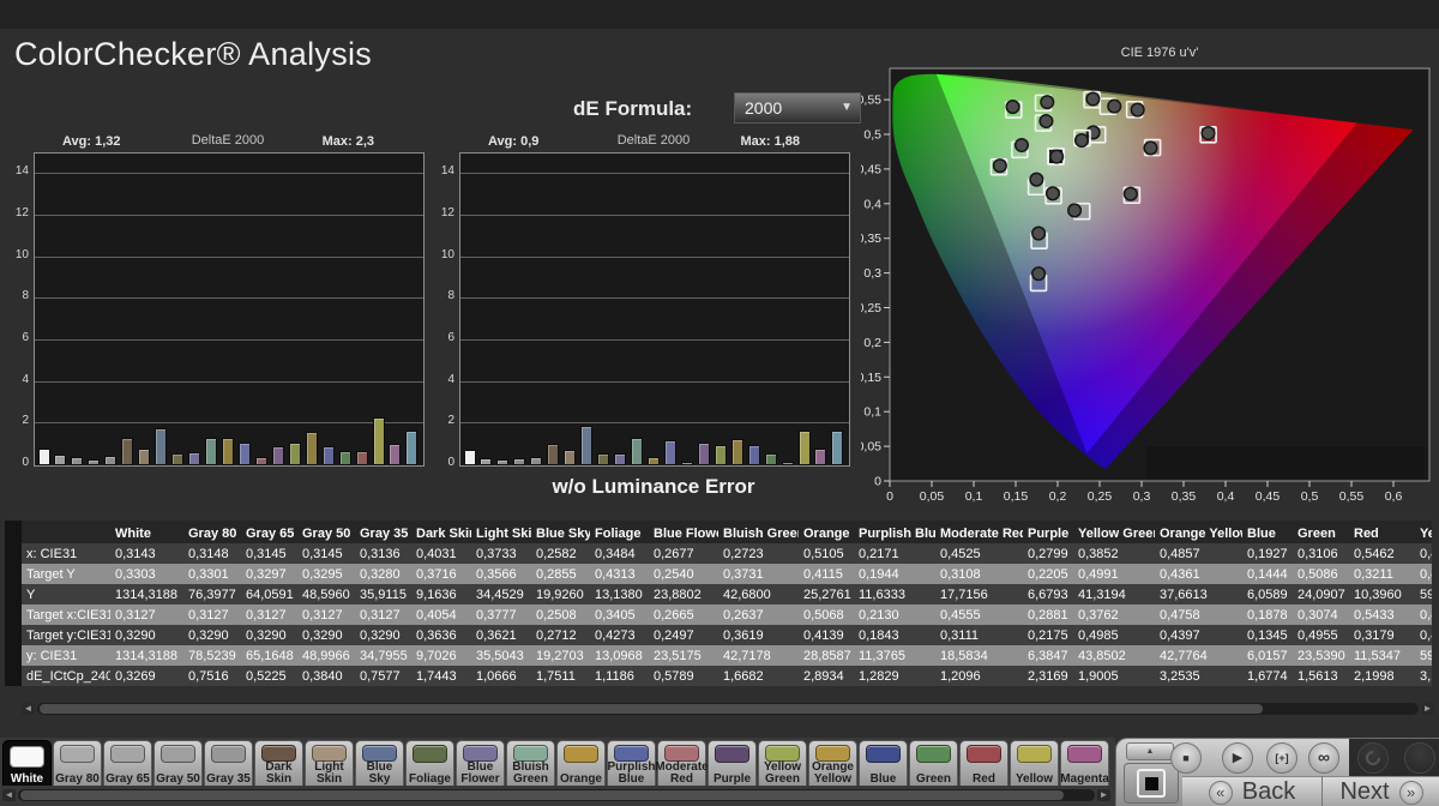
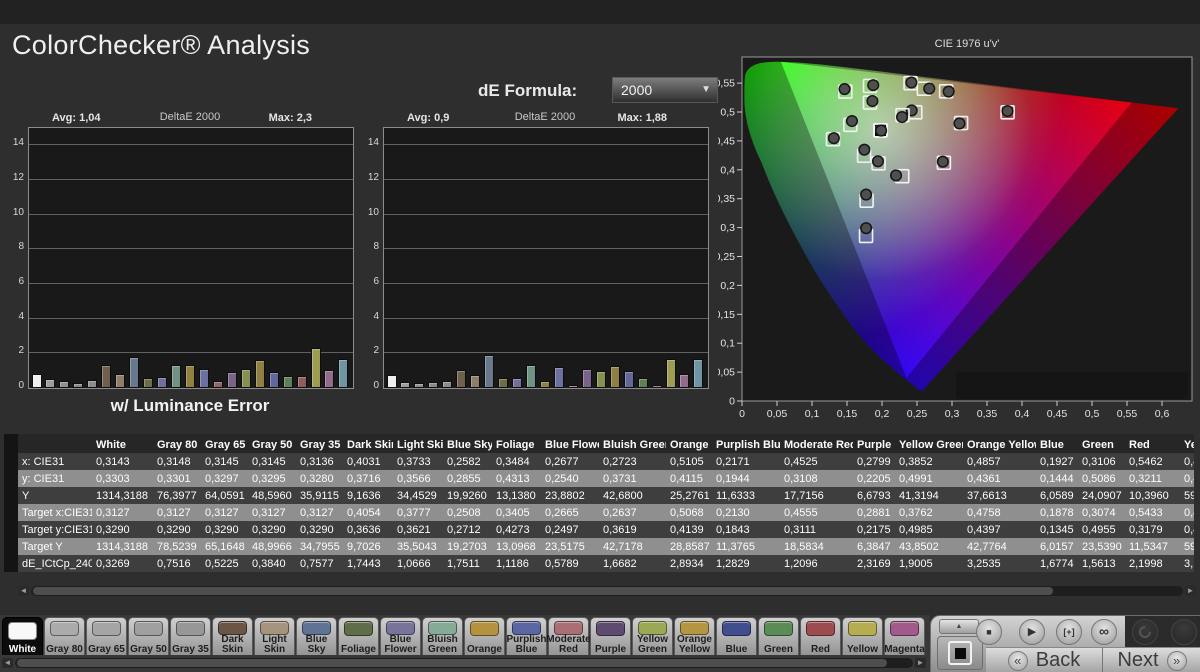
  ColorChecker® Analysis
  dE Formula:
  2000
  ▼
- Avg: 1,32
+ Avg: 1,04
  DeltaE 2000
  Max: 2,3
+ w/ Luminance Error
  0
  2
  4
  6
  8
  10
  12
  14
  Avg: 0,9
  DeltaE 2000
  Max: 1,88
- w/o Luminance Error
  0
  2
  4
  6
  8
  10
  12
  14
  CIE 1976 u'v'
  0
  0,05
  0,1
  0,15
  0,2
  0,25
  0,3
  0,35
  0,4
  0,45
  0,5
  0,55
  0,6
  0
  0,05
  0,1
  0,15
  0,2
  0,25
  0,3
  0,35
  0,4
  0,45
  0,5
  0,55
  White
  Gray 80
  Gray 65
  Gray 50
  Gray 35
  Dark Ski
  Light Ski
  Blue Sky
  Foliage
  Blue Flow
  Bluish Gree
  Orange
  Purplish Blu
  Moderate Re
  Purple
  Yellow Gree
  Orange Yello
  Blue
  Green
  Red
  x: CIE31
  0,3143
  0,3148
  0,3145
  0,3145
  0,3136
  0,4031
  0,3733
  0,2582
  0,3484
  0,2677
  0,2723
  0,5105
  0,2171
  0,4525
  0,2799
  0,3852
  0,4857
  0,1927
  0,3106
  0,5462
- Target Y
+ y: CIE31
  0,3303
  0,3301
  0,3297
  0,3295
  0,3280
  0,3716
  0,3566
  0,2855
  0,4313
  0,2540
  0,3731
  0,4115
  0,1944
  0,3108
  0,2205
  0,4991
  0,4361
  0,1444
  0,5086
  0,3211
  Y
  1314,3188
  76,3977
  64,0591
  48,5960
  35,9115
  9,1636
  34,4529
  19,9260
  13,1380
  23,8802
  42,6800
  25,2761
  11,6333
  17,7156
  6,6793
  41,3194
  37,6613
  6,0589
  24,0907
  10,3960
  Target x:CIE3
  0,3127
  0,3127
  0,3127
  0,3127
  0,3127
  0,4054
  0,3777
  0,2508
  0,3405
  0,2665
  0,2637
  0,5068
  0,2130
  0,4555
  0,2881
  0,3762
  0,4758
  0,1878
  0,3074
  0,5433
  Target y:CIE3
  0,3290
  0,3290
  0,3290
  0,3290
  0,3290
  0,3636
  0,3621
  0,2712
  0,4273
  0,2497
  0,3619
  0,4139
  0,1843
  0,3111
  0,2175
  0,4985
  0,4397
  0,1345
  0,4955
  0,3179
- y: CIE31
+ Target Y
  1314,3188
  78,5239
  65,1648
  48,9966
  34,7955
  9,7026
  35,5043
  19,2703
  13,0968
  23,5175
  42,7178
  28,8587
  11,3765
  18,5834
  6,3847
  43,8502
  42,7764
  6,0157
  23,5390
  11,5347
  dE_ICtCp_24
  0,3269
  0,7516
  0,5225
  0,3840
  0,7577
  1,7443
  1,0666
  1,7511
  1,1186
  0,5789
  1,6682
  2,8934
  1,2829
  1,2096
  2,3169
  1,9005
  3,2535
  1,6774
  1,5613
  2,1998
  ◄
  ►
  White
  Gray 80
  Gray 65
  Gray 50
  Gray 35
  Dark Skin
  Light Skin
  Blue Sky
  Foliage
  Blue
  Flower
  Bluish
  Green
  Orange
  Purplish
  Blue
  Moderate
  Red
  Purple
  Yellow
  Green
  Orange
  Yellow
  Blue
  Green
  Red
  Yellow
  Magenta
  ◄
  ►
  ■
  ▶
  [+]
  ∞
  «
  Back
  Next
  »
